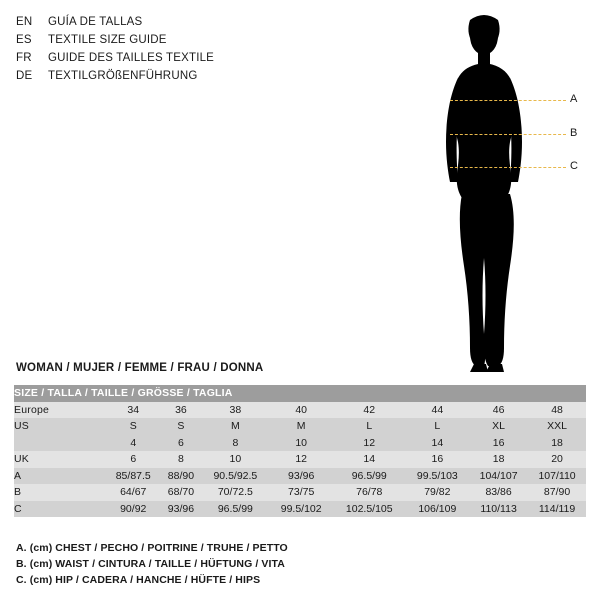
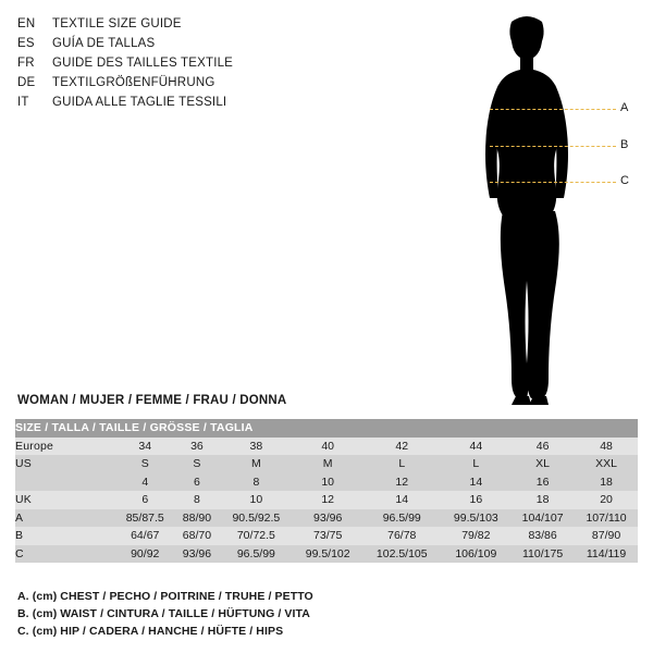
  EN
- GUÍA DE TALLAS
+ TEXTILE SIZE GUIDE
  ES
- TEXTILE SIZE GUIDE
+ GUÍA DE TALLAS
  FR
  GUIDE DES TAILLES TEXTILE
  DE
  TEXTILGRÖßENFÜHRUNG
+ IT
+ GUIDA ALLE TAGLIE TESSILI
  A
  B
  C
  WOMAN / MUJER / FEMME / FRAU / DONNA
  SIZE / TALLA / TAILLE / GRÖSSE / TAGLIA
  Europe	34	36	38	40	42	44	46	48
  US	S	S	M	M	L	L	XL	XXL
  	4	6	8	10	12	14	16	18
  UK	6	8	10	12	14	16	18	20
  A	85/87.5	88/90	90.5/92.5	93/96	96.5/99	99.5/103	104/107	107/110
  B	64/67	68/70	70/72.5	73/75	76/78	79/82	83/86	87/90
- C	90/92	93/96	96.5/99	99.5/102	102.5/105	106/109	110/113	114/119
+ C	90/92	93/96	96.5/99	99.5/102	102.5/105	106/109	110/175	114/119
  A. (cm) CHEST / PECHO / POITRINE / TRUHE / PETTO
  B. (cm) WAIST / CINTURA / TAILLE / HÜFTUNG / VITA
  C. (cm) HIP / CADERA / HANCHE / HÜFTE / HIPS
